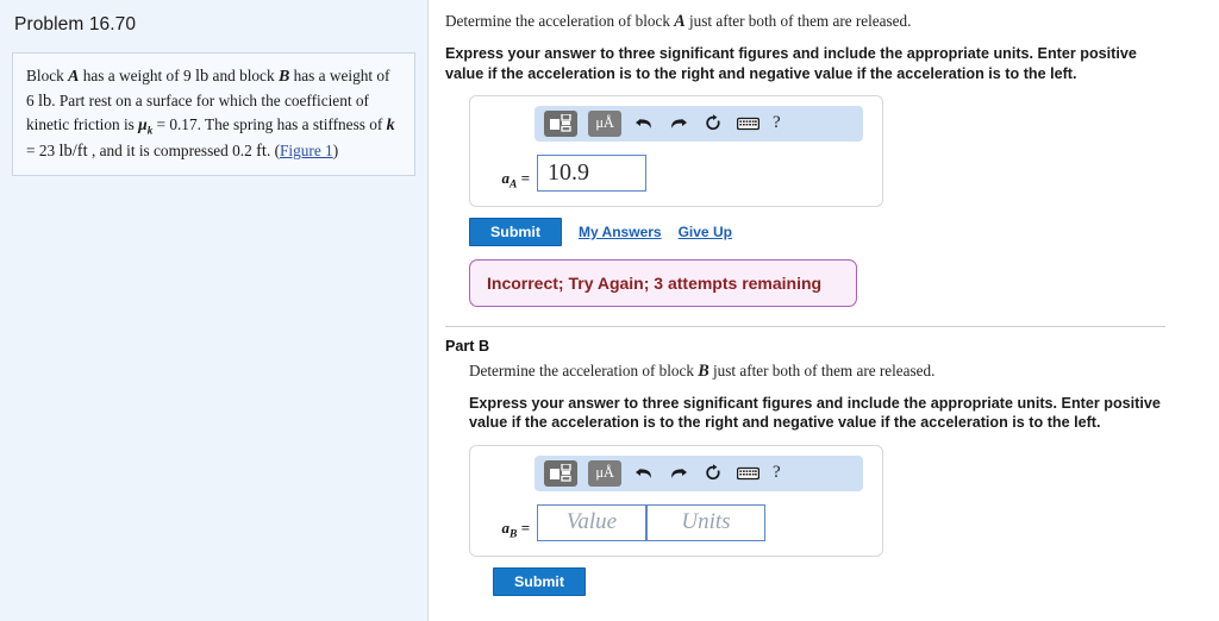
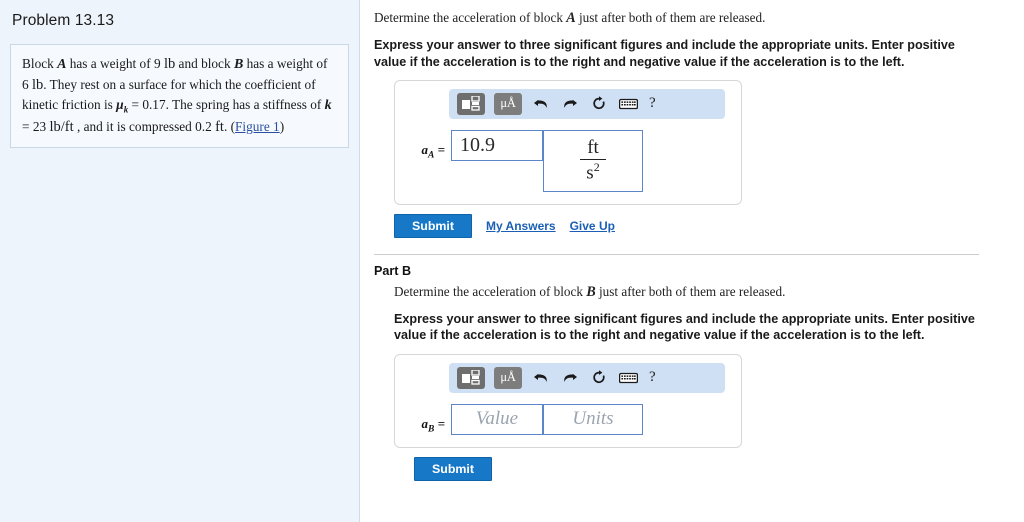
- Problem 16.70
+ Problem 13.13
- Block A has a weight of 9 lb and block B has a weight of 6 lb. Part rest on a surface for which the coefficient of kinetic friction is μk = 0.17. The spring has a stiffness of k = 23 lb/ft , and it is compressed 0.2 ft. (Figure 1)
+ Block A has a weight of 9 lb and block B has a weight of 6 lb. They rest on a surface for which the coefficient of kinetic friction is μk = 0.17. The spring has a stiffness of k = 23 lb/ft , and it is compressed 0.2 ft. (Figure 1)
  Determine the acceleration of block A just after both of them are released.
  Express your answer to three significant figures and include the appropriate units. Enter positive value if the acceleration is to the right and negative value if the acceleration is to the left.
  μÅ
  ?
  aA =
  10.9
+ ft
+ s2
  Submit
  My Answers
  Give Up
- Incorrect; Try Again; 3 attempts remaining
  Part B
  Determine the acceleration of block B just after both of them are released.
  Express your answer to three significant figures and include the appropriate units. Enter positive value if the acceleration is to the right and negative value if the acceleration is to the left.
  μÅ
  ?
  aB =
  Value
  Units
  Submit
